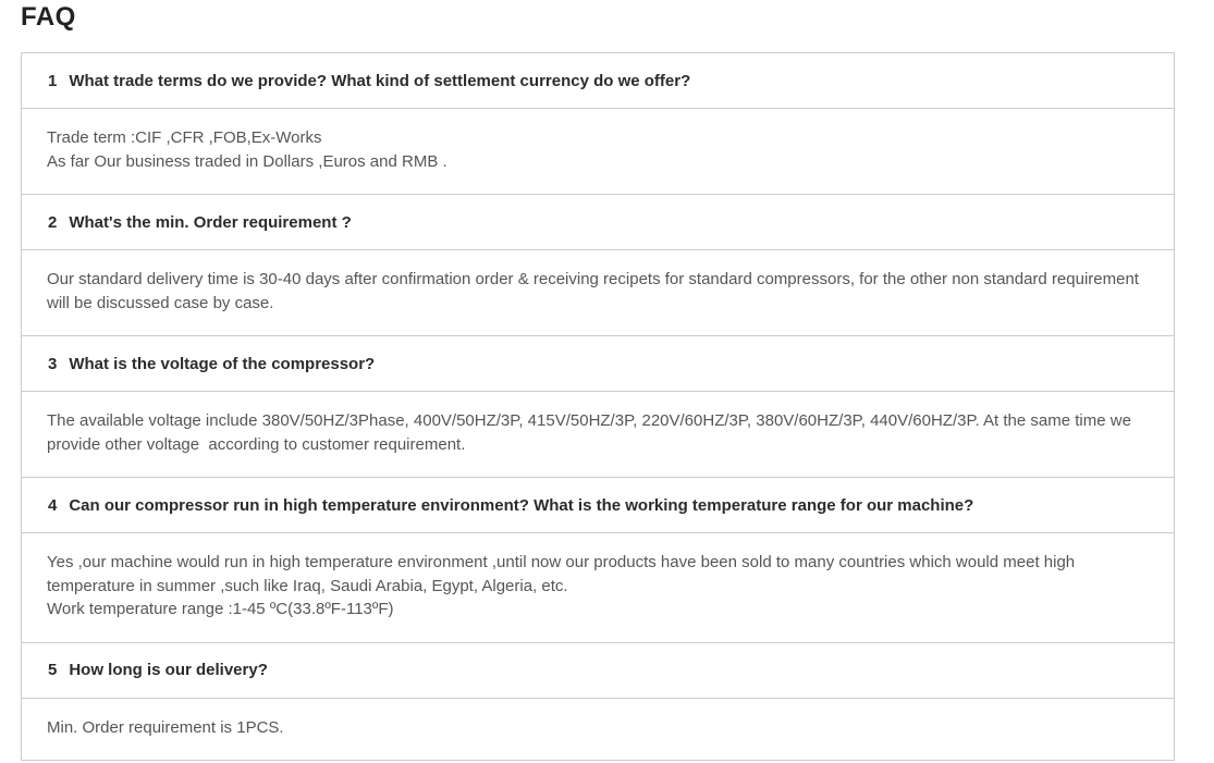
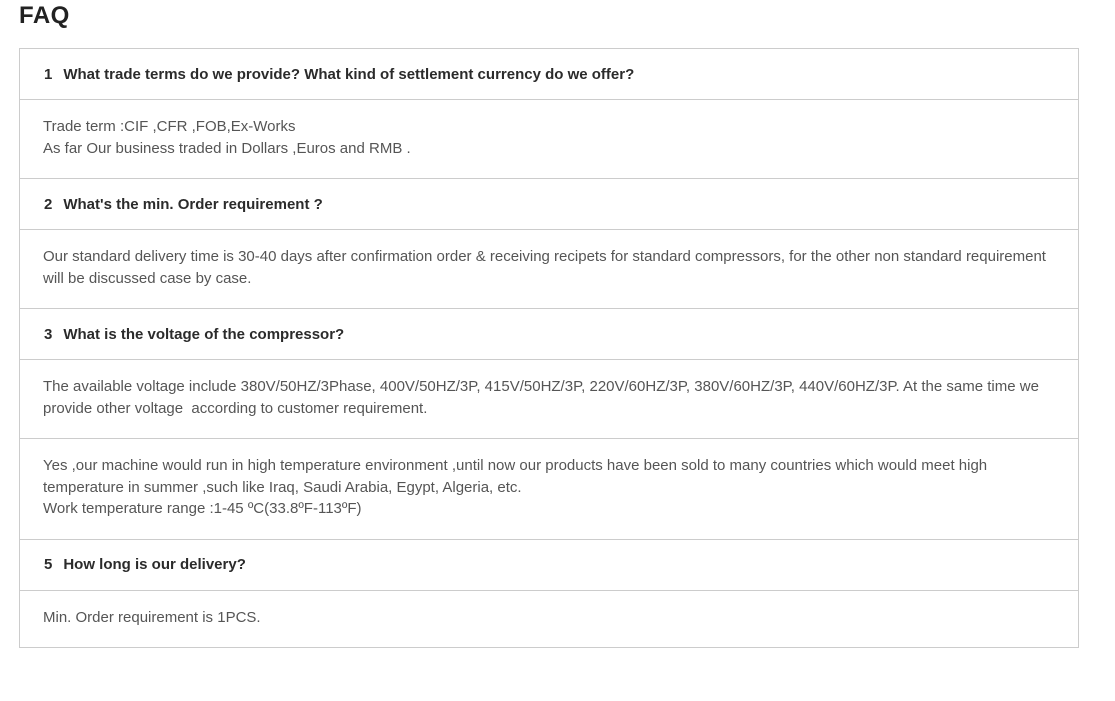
  FAQ
  1
  What trade terms do we provide? What kind of settlement currency do we offer?
  Trade term :CIF ,CFR ,FOB,Ex-Works
  As far Our business traded in Dollars ,Euros and RMB .
  2
  What's the min. Order requirement ?
  Our standard delivery time is 30-40 days after confirmation order & receiving recipets for standard compressors, for the other non standard requirement will be discussed case by case.
  3
  What is the voltage of the compressor?
  The available voltage include 380V/50HZ/3Phase, 400V/50HZ/3P, 415V/50HZ/3P, 220V/60HZ/3P, 380V/60HZ/3P, 440V/60HZ/3P. At the same time we provide other voltage according to customer requirement.
- 4
- Can our compressor run in high temperature environment? What is the working temperature range for our machine?
  Yes ,our machine would run in high temperature environment ,until now our products have been sold to many countries which would meet high temperature in summer ,such like Iraq, Saudi Arabia, Egypt, Algeria, etc.
  Work temperature range :1-45 ºC(33.8ºF-113ºF)
  5
  How long is our delivery?
  Min. Order requirement is 1PCS.
